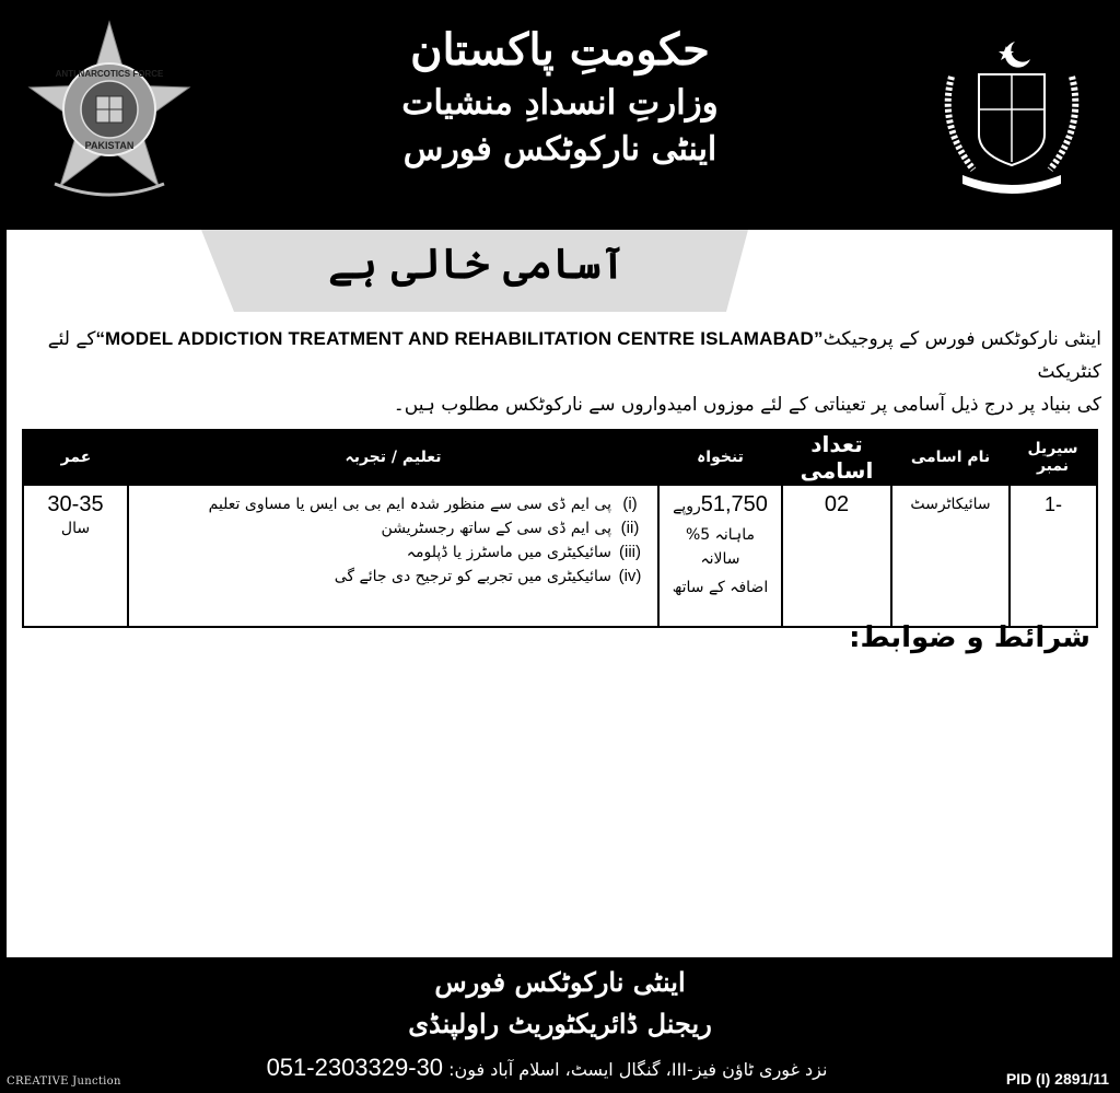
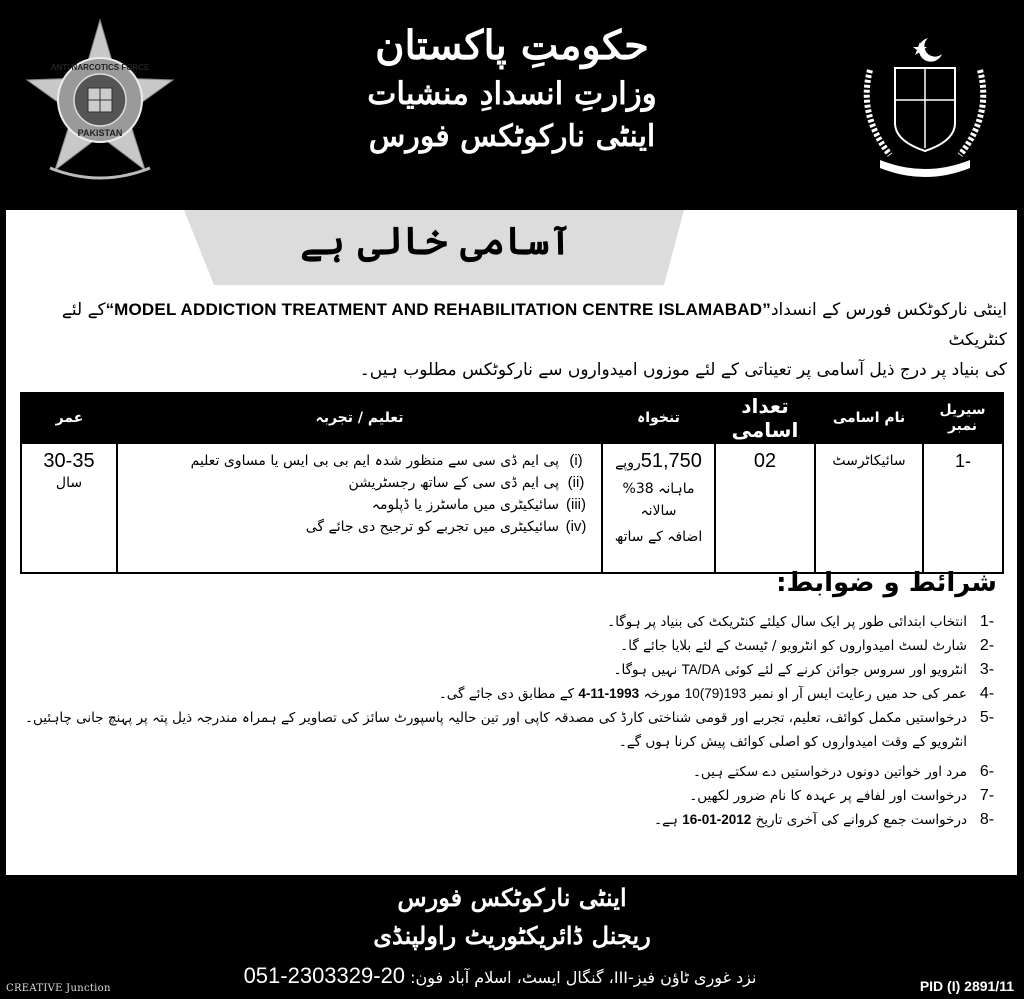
  ANTI NARCOTICS FORCE
  PAKISTAN
  حکومتِ پاکستان
  وزارتِ انسدادِ منشیات
  اینٹی نارکوٹکس فورس
  آسامی خالی ہے
- اینٹی نارکوٹکس فورس کے پروجیکٹ“MODEL ADDICTION TREATMENT AND REHABILITATION CENTRE ISLAMABAD”کے لئے کنٹریکٹ
+ اینٹی نارکوٹکس فورس کے انسداد“MODEL ADDICTION TREATMENT AND REHABILITATION CENTRE ISLAMABAD”کے لئے کنٹریکٹ
  کی بنیاد پر درج ذیل آسامی پر تعیناتی کے لئے موزوں امیدواروں سے نارکوٹکس مطلوب ہیں۔
  سیریل نمبر	نام اسامی	تعداد اسامی	تنخواہ	تعلیم / تجربہ	عمر
- 1-	سائیکاٹرسٹ	02	51,750روپے ماہانہ 5% سالانہ اضافہ کے ساتھ	(i)پی ایم ڈی سی سے منظور شدہ ایم بی بی ایس یا مساوی تعلیم (ii)پی ایم ڈی سی کے ساتھ رجسٹریشن (iii)سائیکیٹری میں ماسٹرز یا ڈپلومہ (iv)سائیکیٹری میں تجربے کو ترجیح دی جائے گی	30-35 سال
+ 1-	سائیکاٹرسٹ	02	51,750روپے ماہانہ 38% سالانہ اضافہ کے ساتھ	(i)پی ایم ڈی سی سے منظور شدہ ایم بی بی ایس یا مساوی تعلیم (ii)پی ایم ڈی سی کے ساتھ رجسٹریشن (iii)سائیکیٹری میں ماسٹرز یا ڈپلومہ (iv)سائیکیٹری میں تجربے کو ترجیح دی جائے گی	30-35 سال
  شرائط و ضوابط:
+ 1-
+ انتخاب ابتدائی طور پر ایک سال کیلئے کنٹریکٹ کی بنیاد پر ہوگا۔
+ 2-
+ شارٹ لسٹ امیدواروں کو انٹرویو / ٹیسٹ کے لئے بلایا جائے گا۔
+ 3-
+ انٹرویو اور سروس جوائن کرنے کے لئے کوئی TA/DA نہیں ہوگا۔
+ 4-
+ عمر کی حد میں رعایت ایس آر او نمبر 10(79)193 مورخہ 4-11-1993 کے مطابق دی جائے گی۔
+ 5-
+ درخواستیں مکمل کوائف، تعلیم، تجربے اور قومی شناختی کارڈ کی مصدقہ کاپی اور تین حالیہ پاسپورٹ سائز کی تصاویر کے ہمراہ مندرجہ ذیل پتہ پر پہنچ جانی چاہئیں۔ انٹرویو کے وقت امیدواروں کو اصلی کوائف پیش کرنا ہوں گے۔
+ 6-
+ مرد اور خواتین دونوں درخواستیں دے سکتے ہیں۔
+ 7-
+ درخواست اور لفافے پر عہدہ کا نام ضرور لکھیں۔
+ 8-
+ درخواست جمع کروانے کی آخری تاریخ 16-01-2012 ہے۔
  اینٹی نارکوٹکس فورس
  ریجنل ڈائریکٹوریٹ راولپنڈی
- نزد غوری ٹاؤن فیز-III، گنگال ایسٹ، اسلام آباد فون: 051-2303329-30
+ نزد غوری ٹاؤن فیز-III، گنگال ایسٹ، اسلام آباد فون: 051-2303329-20
  CREATIVE Junction
  PID (I) 2891/11
